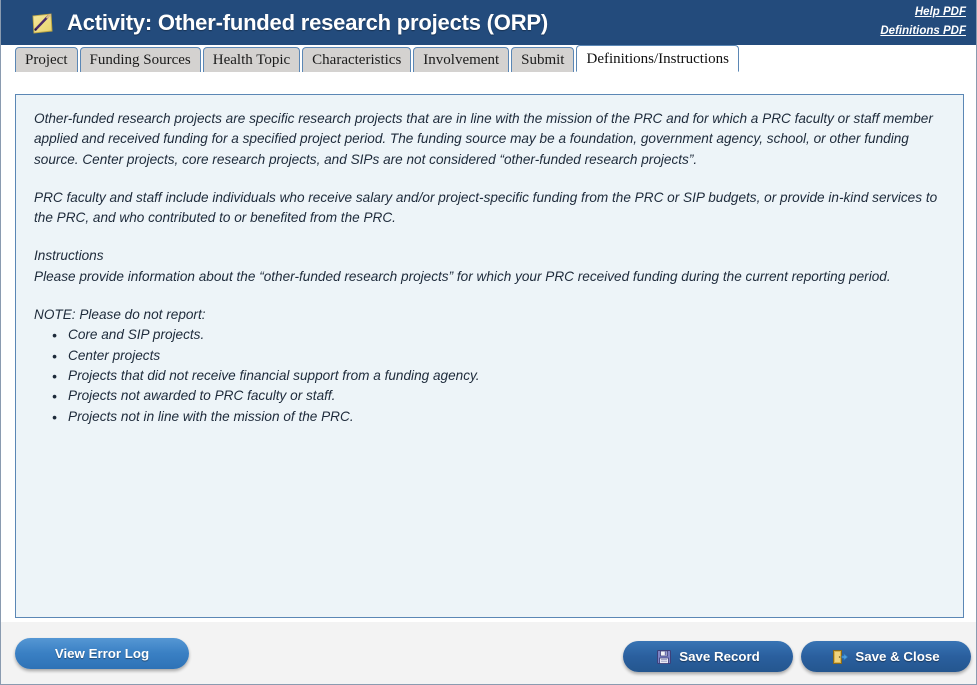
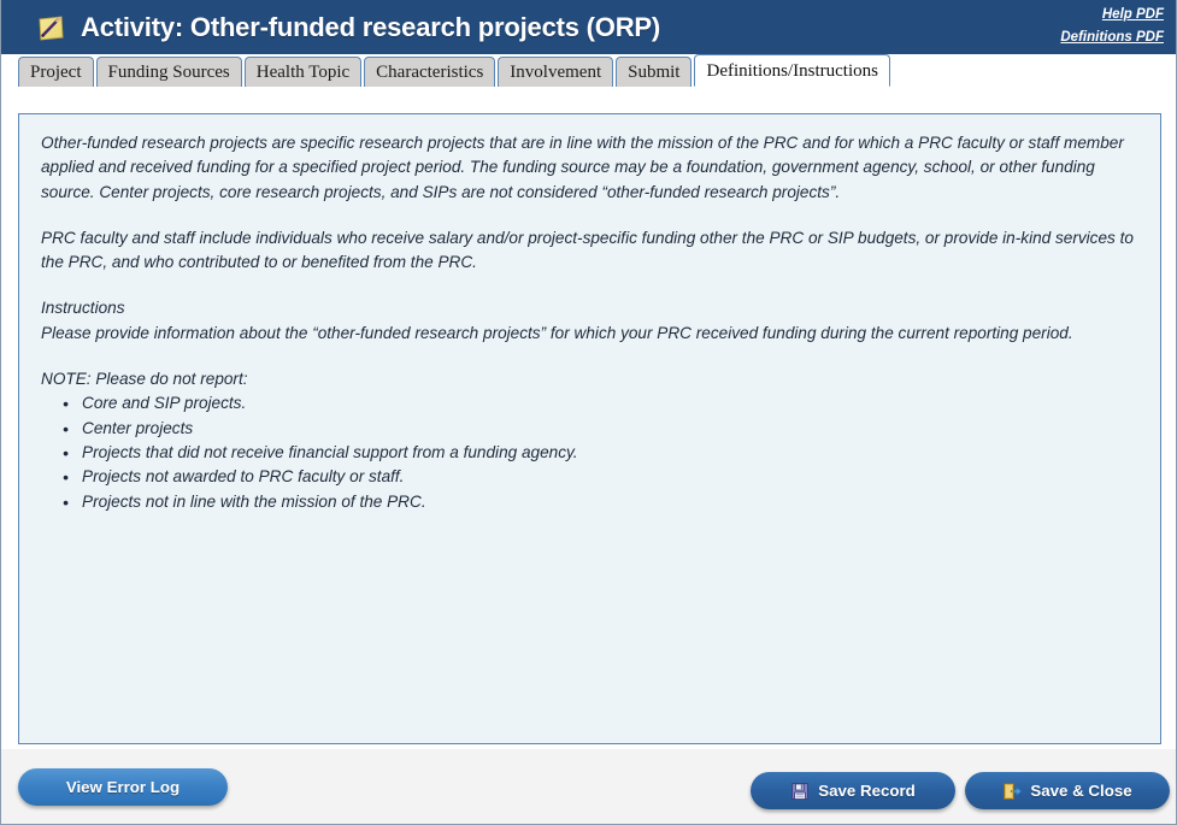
  Activity: Other-funded research projects (ORP)
  Help PDF
  Definitions PDF
  Project
  Funding Sources
  Health Topic
  Characteristics
  Involvement
  Submit
  Definitions/Instructions
  Other-funded research projects are specific research projects that are in line with the mission of the PRC and for which a PRC faculty or staff member applied and received funding for a specified project period. The funding source may be a foundation, government agency, school, or other funding source. Center projects, core research projects, and SIPs are not considered “other-funded research projects”.
- PRC faculty and staff include individuals who receive salary and/or project-specific funding from the PRC or SIP budgets, or provide in-kind services to the PRC, and who contributed to or benefited from the PRC.
+ PRC faculty and staff include individuals who receive salary and/or project-specific funding other the PRC or SIP budgets, or provide in-kind services to the PRC, and who contributed to or benefited from the PRC.
  Instructions
  Please provide information about the “other-funded research projects” for which your PRC received funding during the current reporting period.
  NOTE: Please do not report:
  Core and SIP projects.
  Center projects
  Projects that did not receive financial support from a funding agency.
  Projects not awarded to PRC faculty or staff.
  Projects not in line with the mission of the PRC.
  View Error Log
  Save Record
  Save & Close
